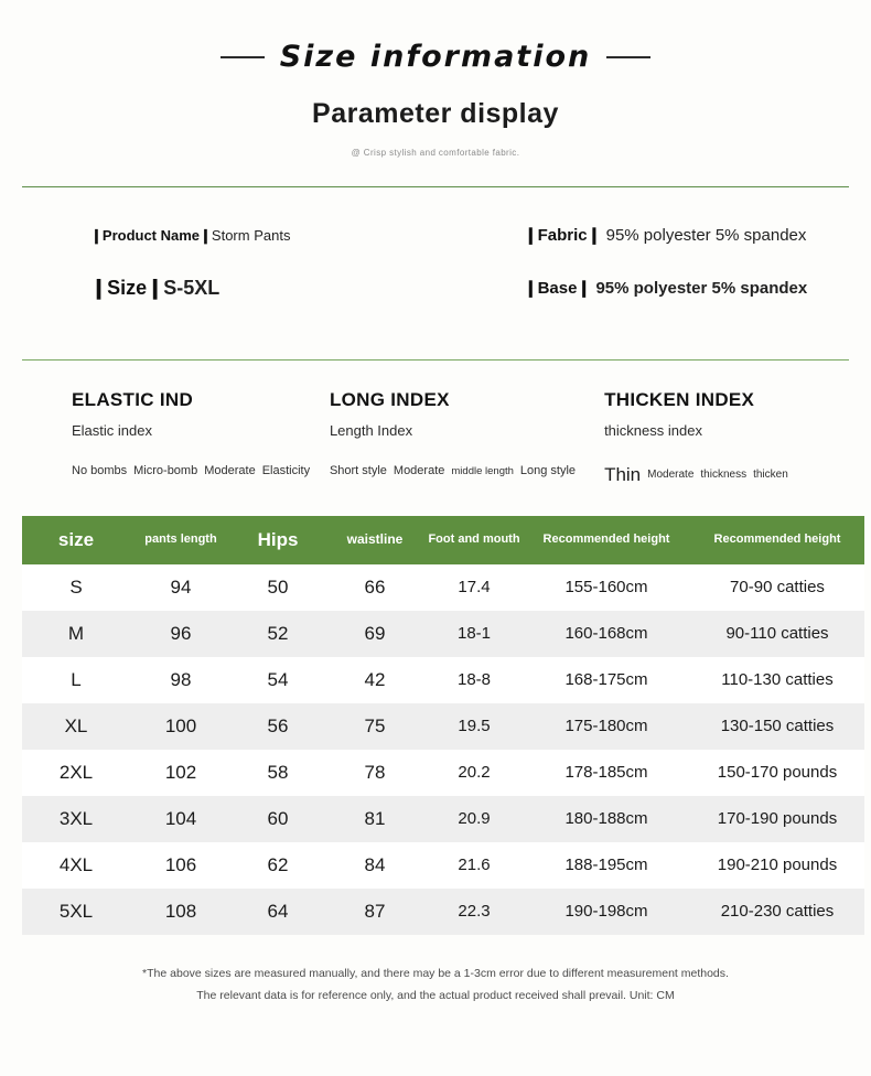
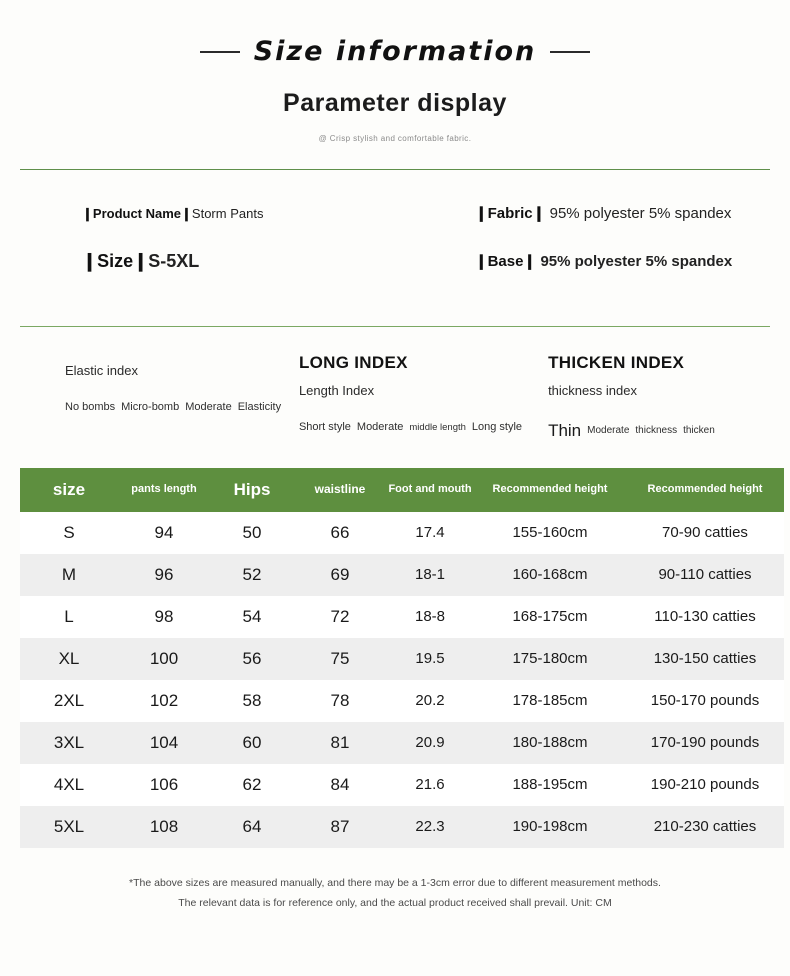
  Size information
  Parameter display
  @ Crisp stylish and comfortable fabric.
  ❙Product Name❙Storm Pants
  ❙Fabric❙ 95% polyester 5% spandex
  ❙Size❙S-5XL
  ❙Base❙ 95% polyester 5% spandex
- ELASTIC IND
  Elastic index
  No bombs
  Micro-bomb
  Moderate
  Elasticity
  LONG INDEX
  Length Index
  Short style
  Moderate
  middle length
  Long style
  THICKEN INDEX
  thickness index
  Thin
  Moderate
  thickness
  thicken
  size	pants length	Hips	waistline	Foot and mouth	Recommended height	Recommended height
  S	94	50	66	17.4	155-160cm	70-90 catties
  M	96	52	69	18-1	160-168cm	90-110 catties
- L	98	54	42	18-8	168-175cm	110-130 catties
+ L	98	54	72	18-8	168-175cm	110-130 catties
  XL	100	56	75	19.5	175-180cm	130-150 catties
  2XL	102	58	78	20.2	178-185cm	150-170 pounds
  3XL	104	60	81	20.9	180-188cm	170-190 pounds
  4XL	106	62	84	21.6	188-195cm	190-210 pounds
  5XL	108	64	87	22.3	190-198cm	210-230 catties
  *The above sizes are measured manually, and there may be a 1-3cm error due to different measurement methods.
  The relevant data is for reference only, and the actual product received shall prevail. Unit: CM
